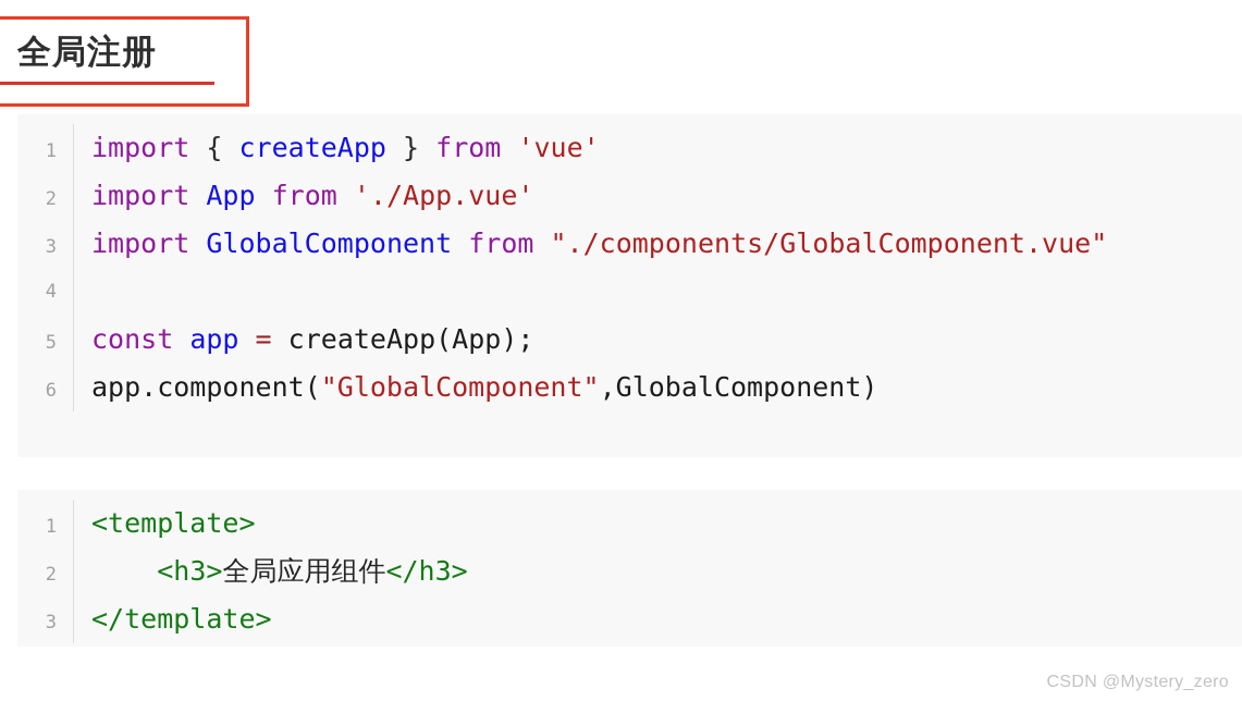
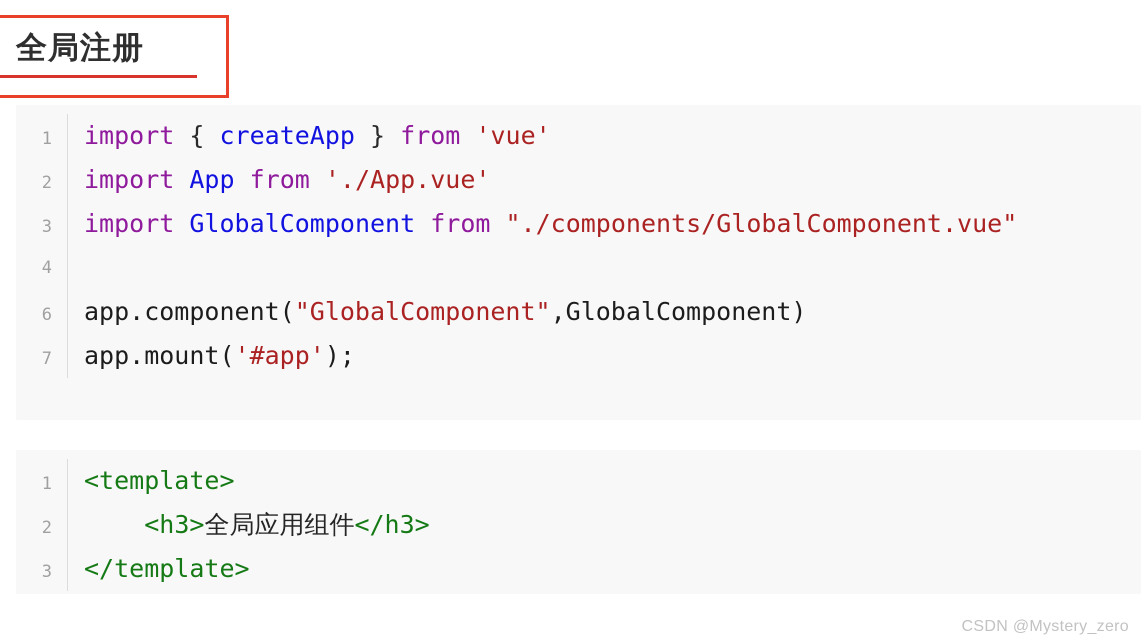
  全局注册
  1
  import { createApp } from 'vue'
  2
  import App from './App.vue'
  3
  import GlobalComponent from "./components/GlobalComponent.vue"
  4
- 5
- const app = createApp(App);
  6
  app.component("GlobalComponent",GlobalComponent)
+ 7
+ app.mount('#app');
  1
  <template>
  2
  <h3>全局应用组件</h3>
  3
  </template>
  CSDN @Mystery_zero
